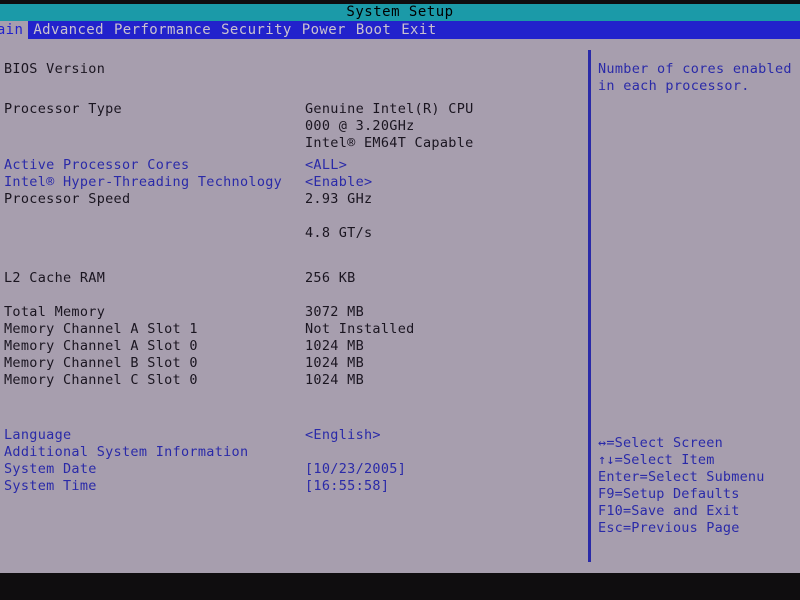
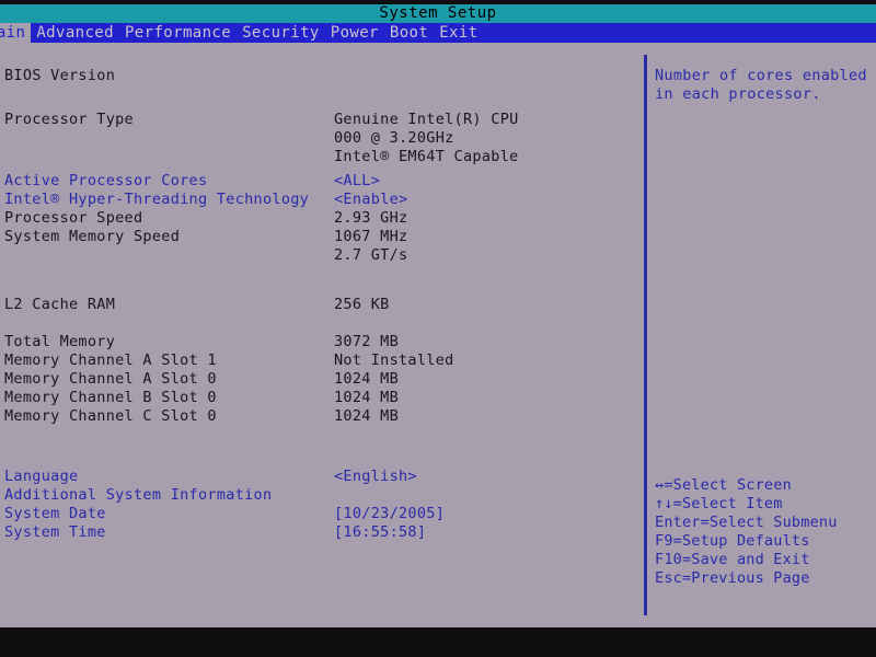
  System Setup
  ain Advanced Performance Security Power Boot Exit
  BIOS Version
  Processor Type
  Genuine Intel(R) CPU
  000 @ 3.20GHz
  Intel® EM64T Capable
  Active Processor Cores
  <ALL>
  Intel® Hyper-Threading Technology
  <Enable>
  Processor Speed
  2.93 GHz
+ System Memory Speed
+ 1067 MHz
- 4.8 GT/s
+ 2.7 GT/s
  L2 Cache RAM
  256 KB
  Total Memory
  3072 MB
  Memory Channel A Slot 1
  Not Installed
  Memory Channel A Slot 0
  1024 MB
  Memory Channel B Slot 0
  1024 MB
  Memory Channel C Slot 0
  1024 MB
  Language
  <English>
  Additional System Information
  System Date
  [10/23/2005]
  System Time
  [16:55:58]
  Number of cores enabled
  in each processor.
  ↔=Select Screen
  ↑↓=Select Item
  Enter=Select Submenu
  F9=Setup Defaults
  F10=Save and Exit
  Esc=Previous Page
